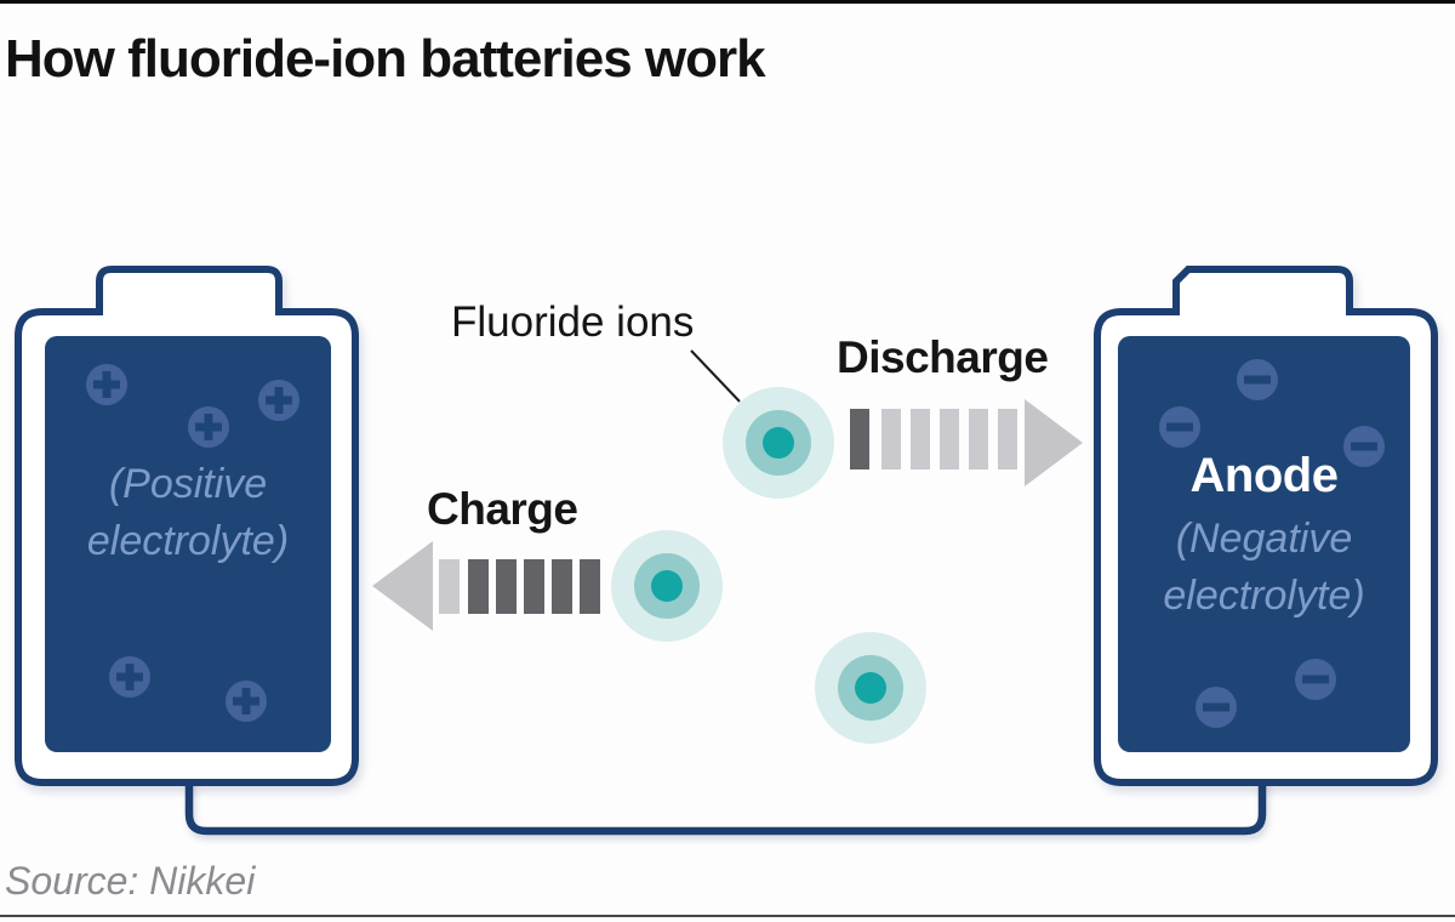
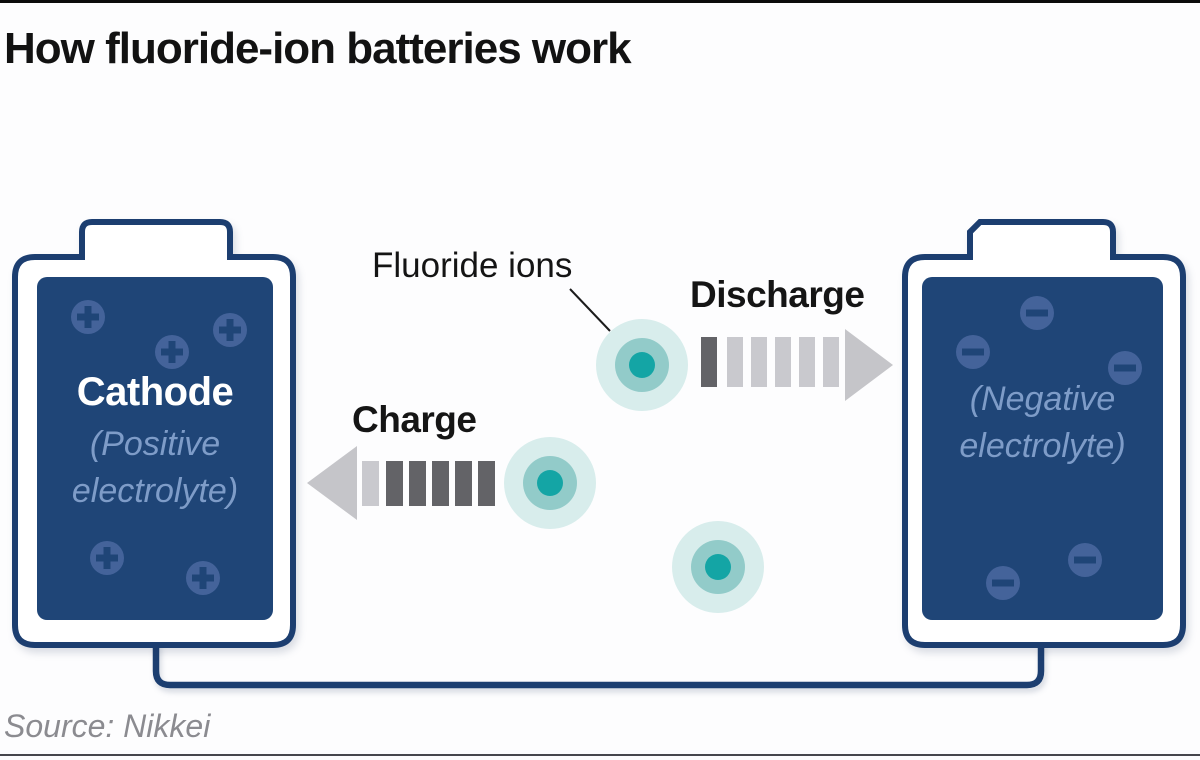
  How fluoride-ion batteries work
  Fluoride ions
  Discharge
  Charge
+ Cathode
  (Positive
  electrolyte)
- Anode
  (Negative
  electrolyte)
  Source: Nikkei
